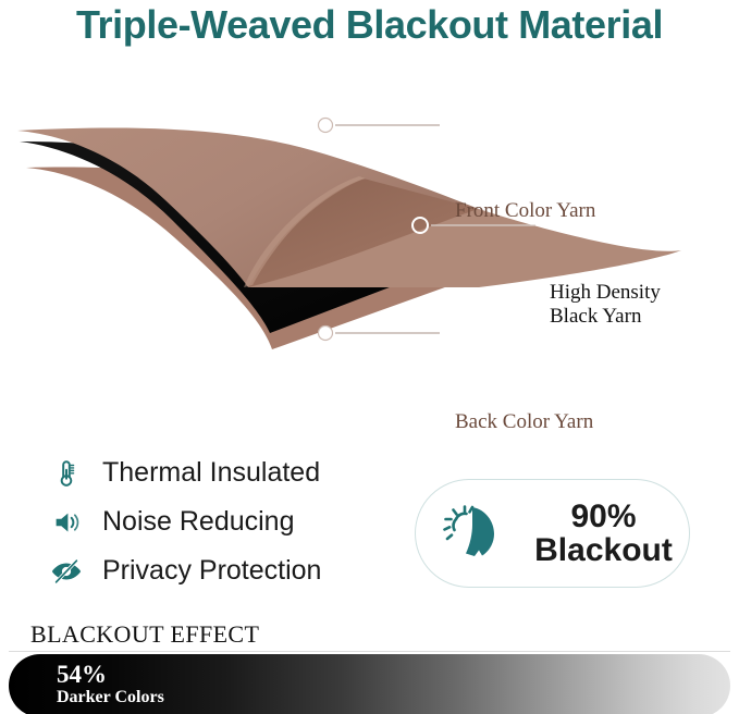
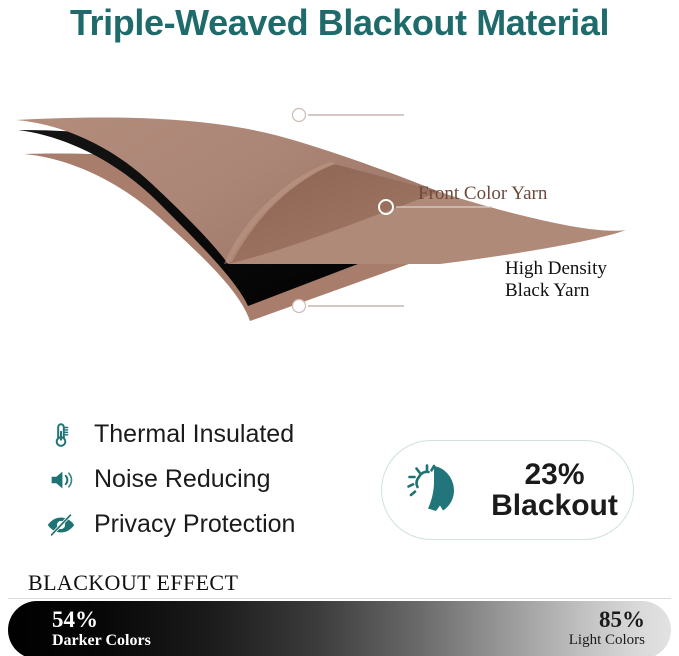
  Triple-Weaved Blackout Material
  Front Color Yarn
  High Density
  Black Yarn
- Back Color Yarn
  Thermal Insulated
  Noise Reducing
  Privacy Protection
- 90%
+ 23%
  Blackout
  BLACKOUT EFFECT
  54%
  Darker Colors
+ 85%
+ Light Colors
